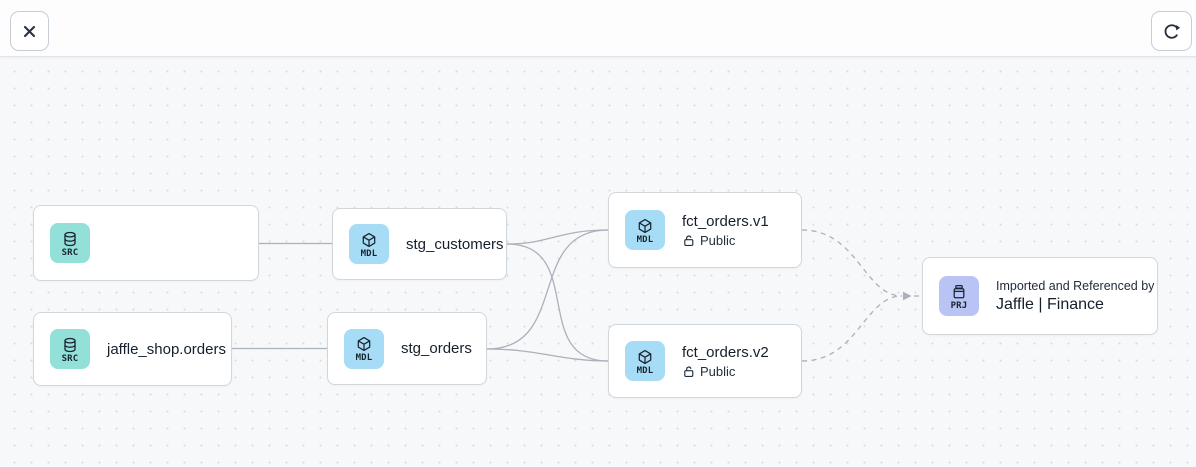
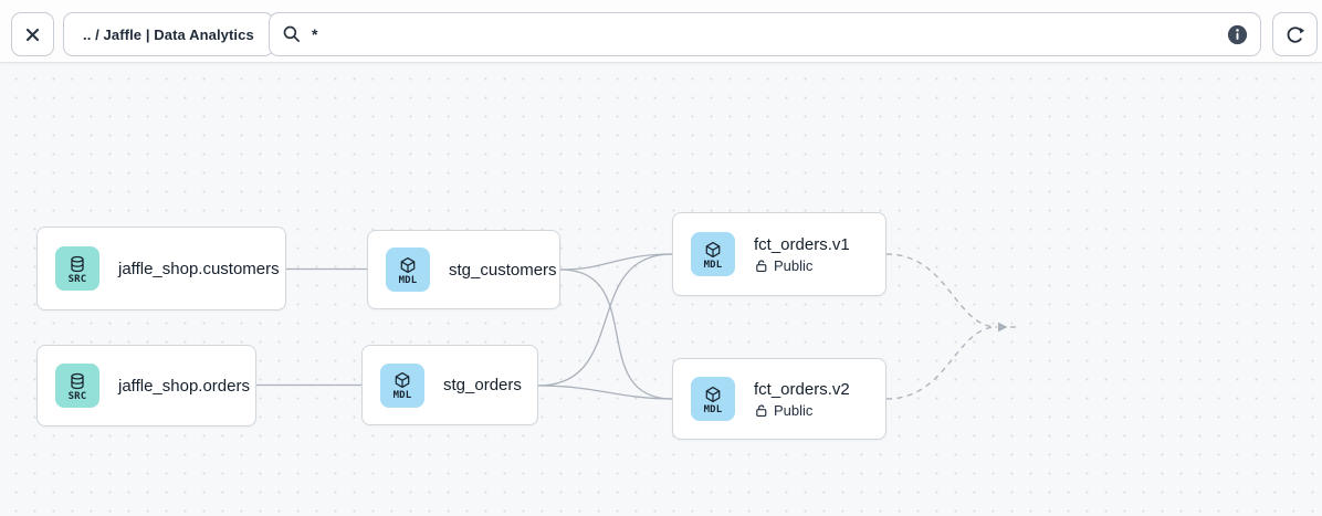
+ .. / Jaffle | Data Analytics
+ *
  SRC
+ jaffle_shop.customers
  SRC
  jaffle_shop.orders
  MDL
  stg_customers
  MDL
  stg_orders
  MDL
  fct_orders.v1
  Public
  MDL
  fct_orders.v2
  Public
- PRJ
- Imported and Referenced by
- Jaffle | Finance
